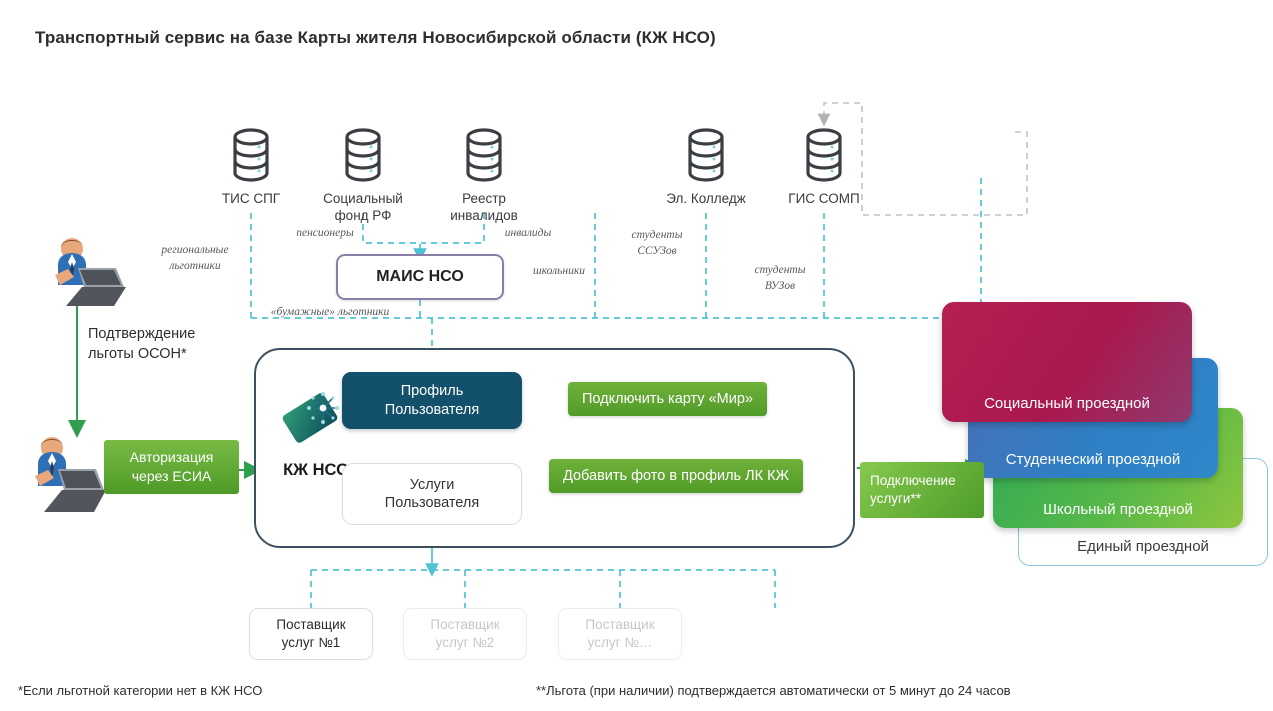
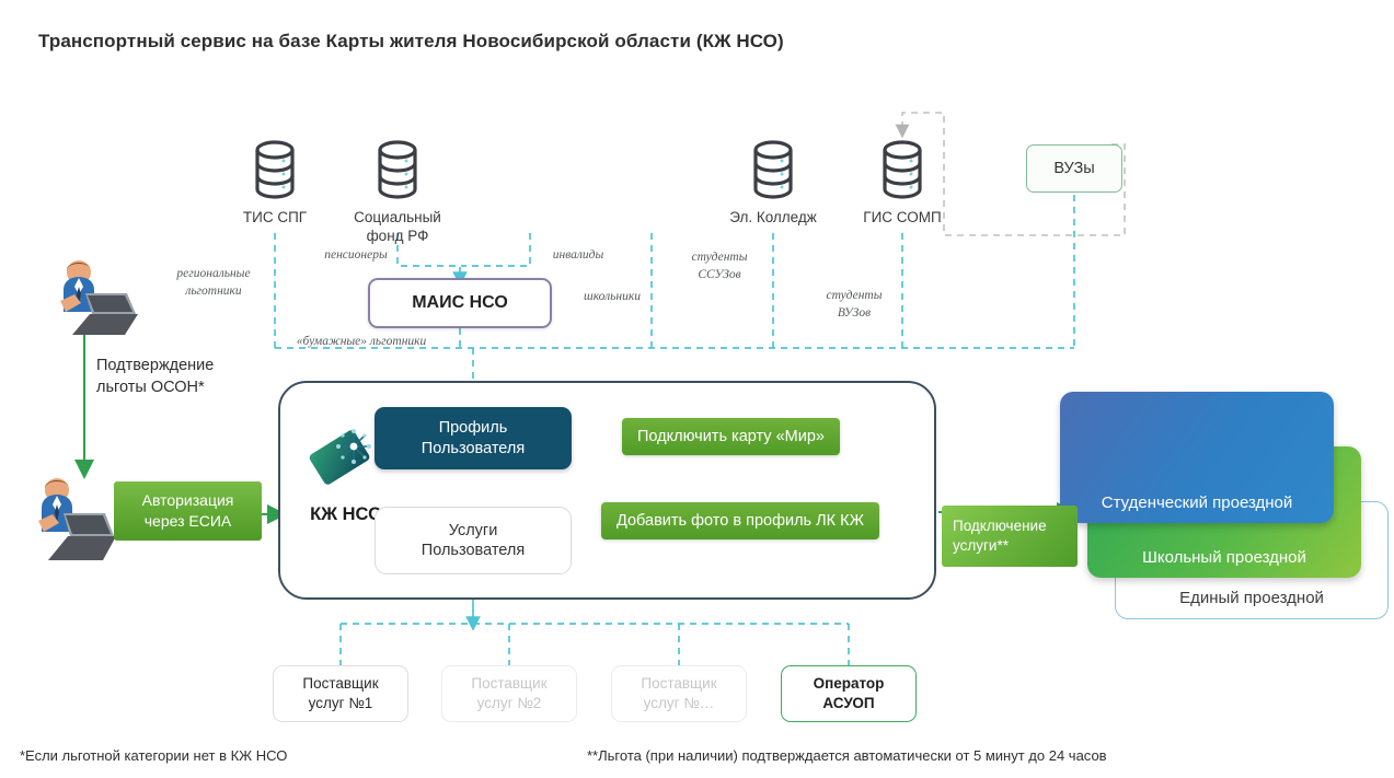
  Транспортный сервис на базе Карты жителя Новосибирской области (КЖ НСО)
  ТИС СПГ
  Социальный
  фонд РФ
- Реестр
- инвалидов
  Эл. Колледж
  ГИС СОМП
+ ВУЗы
  МАИС НСО
  региональные
  льготники
  пенсионеры
  инвалиды
  школьники
  студенты
  ССУЗов
  студенты
  ВУЗов
  «бумажные» льготники
  Подтверждение
  льготы ОСОН*
  Авторизация
  через ЕСИА
  КЖ НС
  Профиль
  Пользователя
  Услуги
  Пользователя
  Подключить карту «Мир»
  Добавить фото в профиль ЛК КЖ
  Подключение
  услуги**
- Социальный проездной
  Студенческий проездной
  Школьный проездной
  Единый проездной
  Поставщик
  услуг №1
  Поставщик
  услуг №2
  Поставщик
  услуг №…
+ Оператор
+ АСУОП
  *Если льготной категории нет в КЖ НСО
  **Льгота (при наличии) подтверждается автоматически от 5 минут до 24 часов
